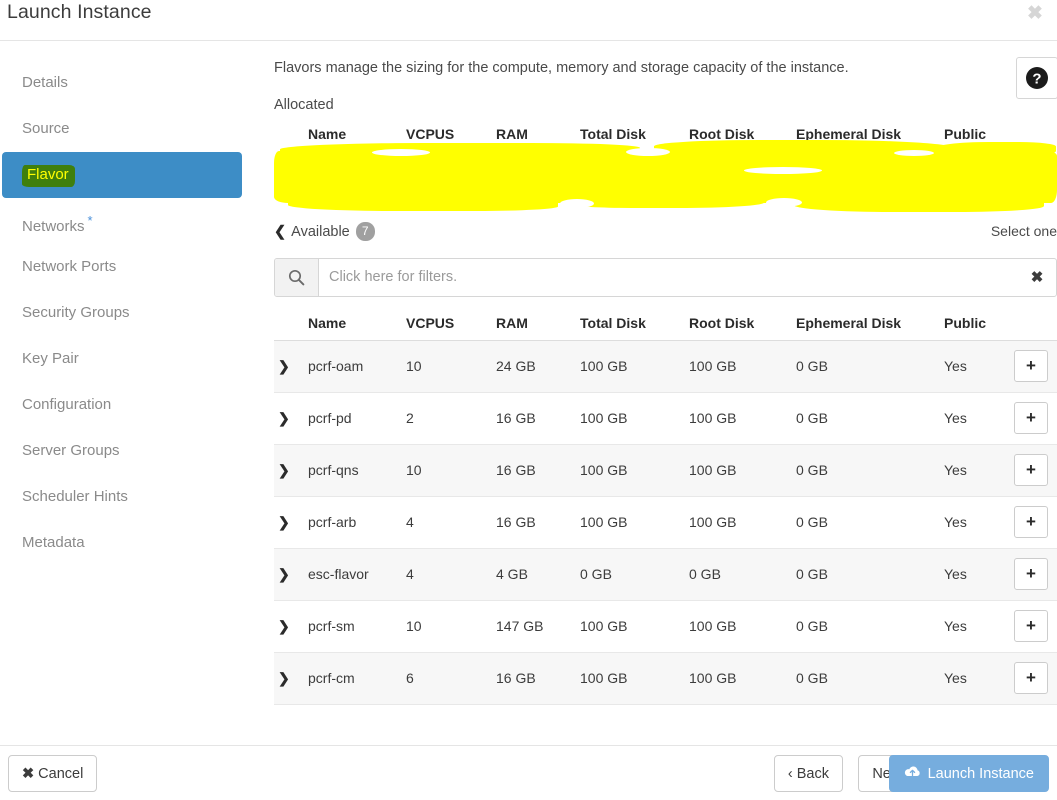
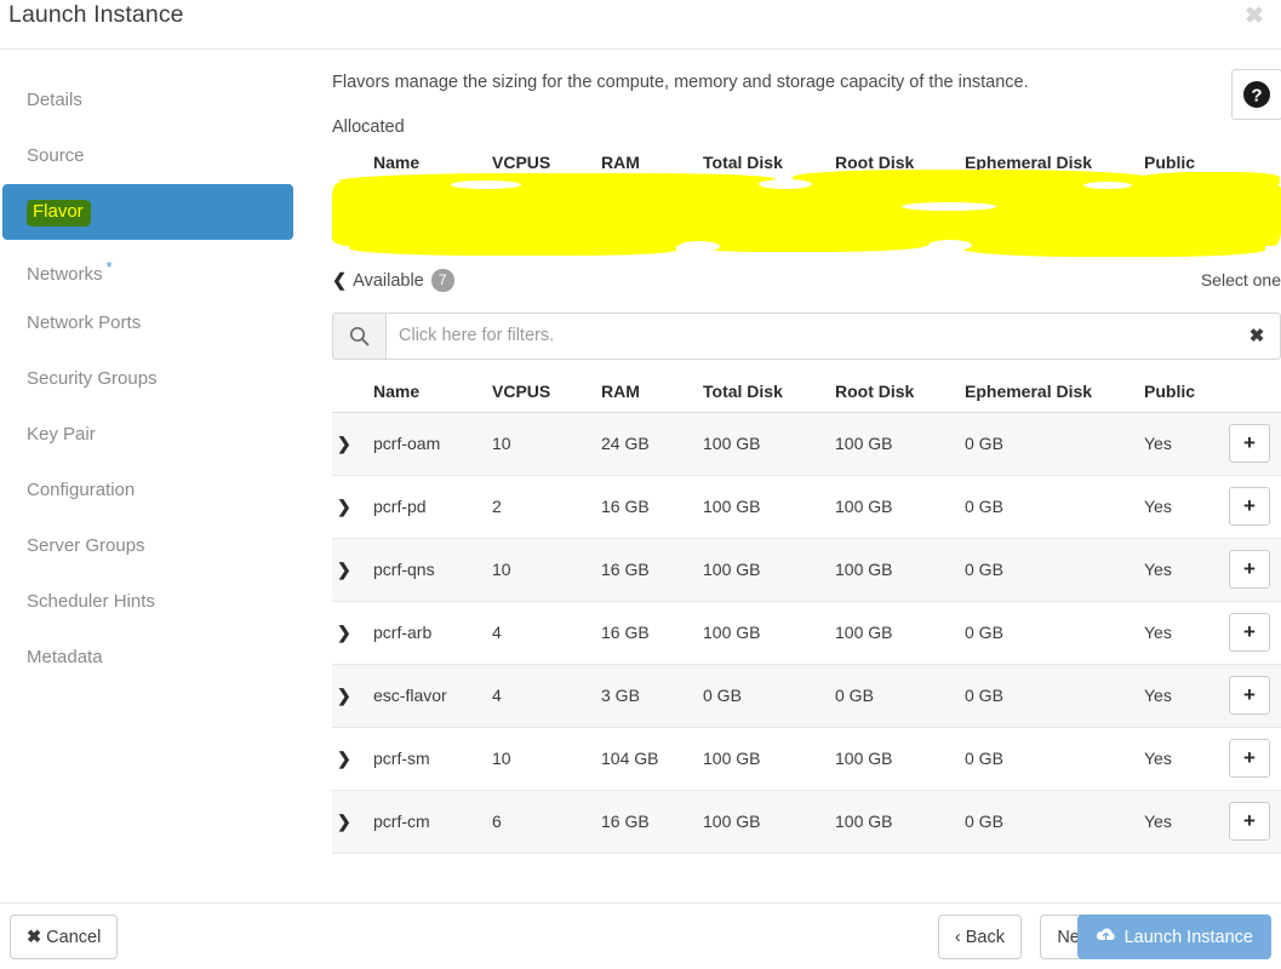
  Launch Instance
  ✖
  Details
  Source
  Flavor
  Networks *
  Network Ports
  Security Groups
  Key Pair
  Configuration
  Server Groups
  Scheduler Hints
  Metadata
  ?
  Flavors manage the sizing for the compute, memory and storage capacity of the instance.
  Allocated
  	Name	VCPUS	RAM	Total Disk	Root Disk	Ephemeral Disk	Public
  ❮ Available 7
  Select one
  Click here for filters.
  ✖
  	Name	VCPUS	RAM	Total Disk	Root Disk	Ephemeral Disk	Public
  ❯	pcrf-oam	10	24 GB	100 GB	100 GB	0 GB	Yes	+
  ❯	pcrf-pd	2	16 GB	100 GB	100 GB	0 GB	Yes	+
  ❯	pcrf-qns	10	16 GB	100 GB	100 GB	0 GB	Yes	+
  ❯	pcrf-arb	4	16 GB	100 GB	100 GB	0 GB	Yes	+
- ❯	esc-flavor	4	4 GB	0 GB	0 GB	0 GB	Yes	+
+ ❯	esc-flavor	4	3 GB	0 GB	0 GB	0 GB	Yes	+
- ❯	pcrf-sm	10	147 GB	100 GB	100 GB	0 GB	Yes	+
+ ❯	pcrf-sm	10	104 GB	100 GB	100 GB	0 GB	Yes	+
  ❯	pcrf-cm	6	16 GB	100 GB	100 GB	0 GB	Yes	+
  ✖ Cancel
  ‹ Back
  Launch Instance
